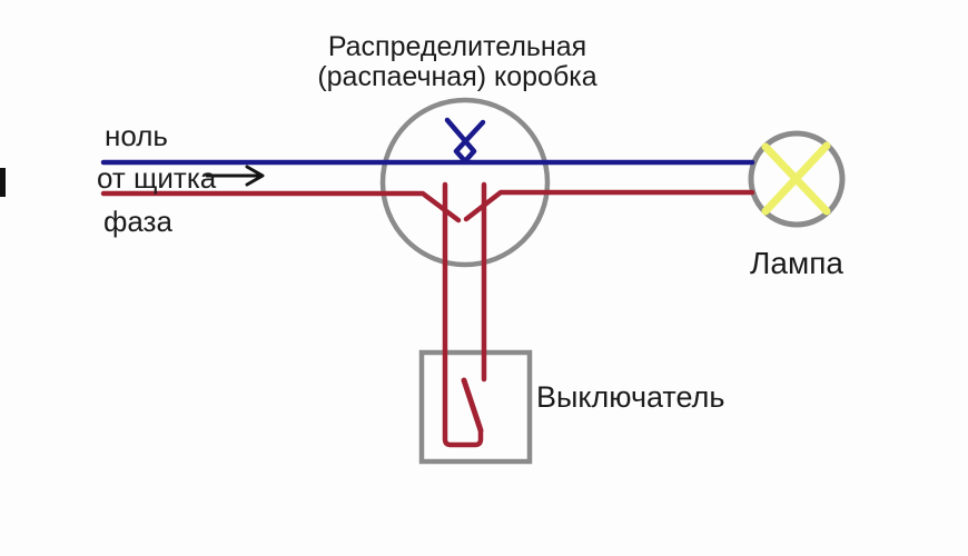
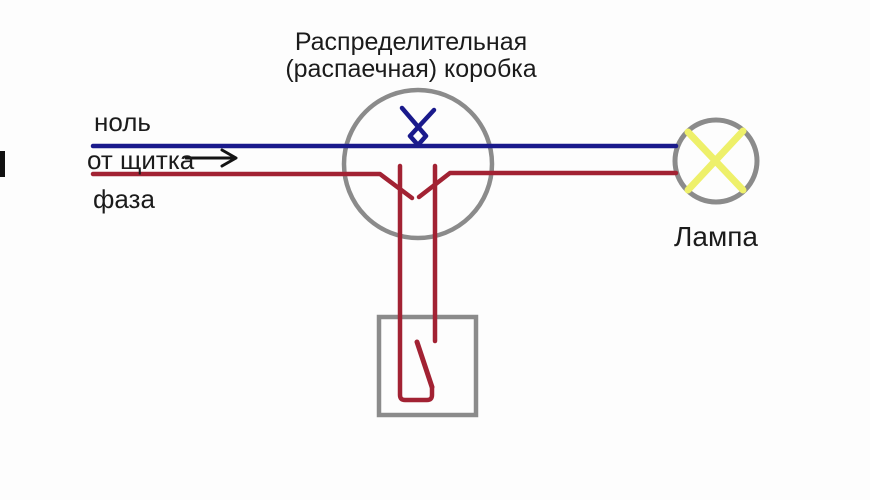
  Распределительная
  (распаечная) коробка
  ноль
  от щитка
  фаза
  Лампа
- Выключатель
